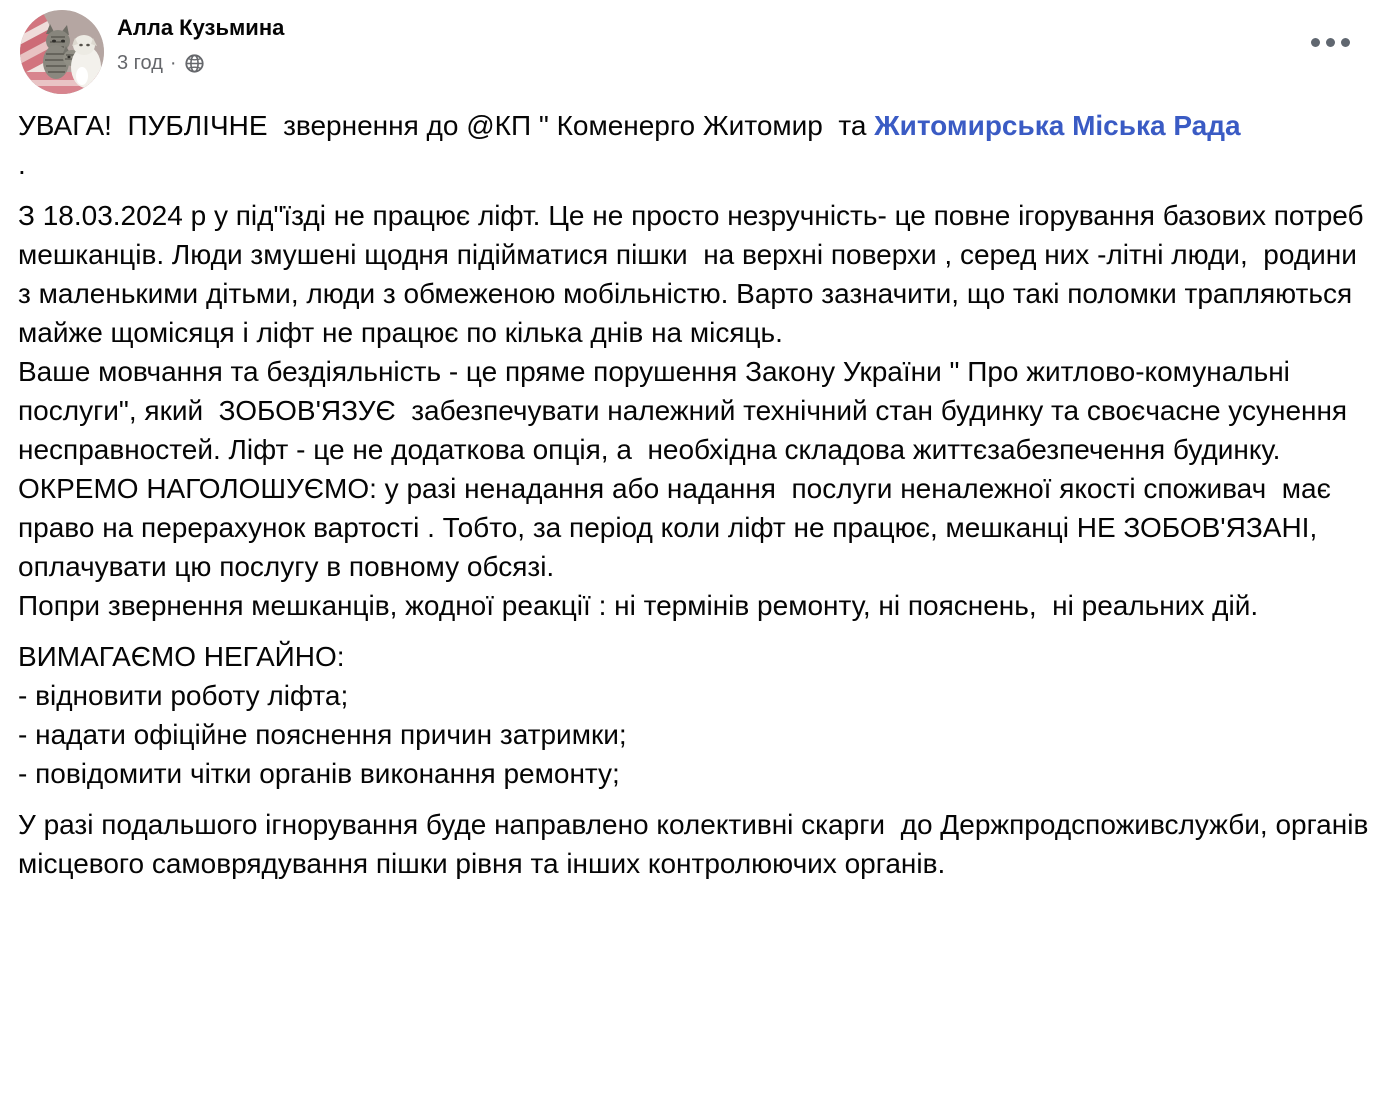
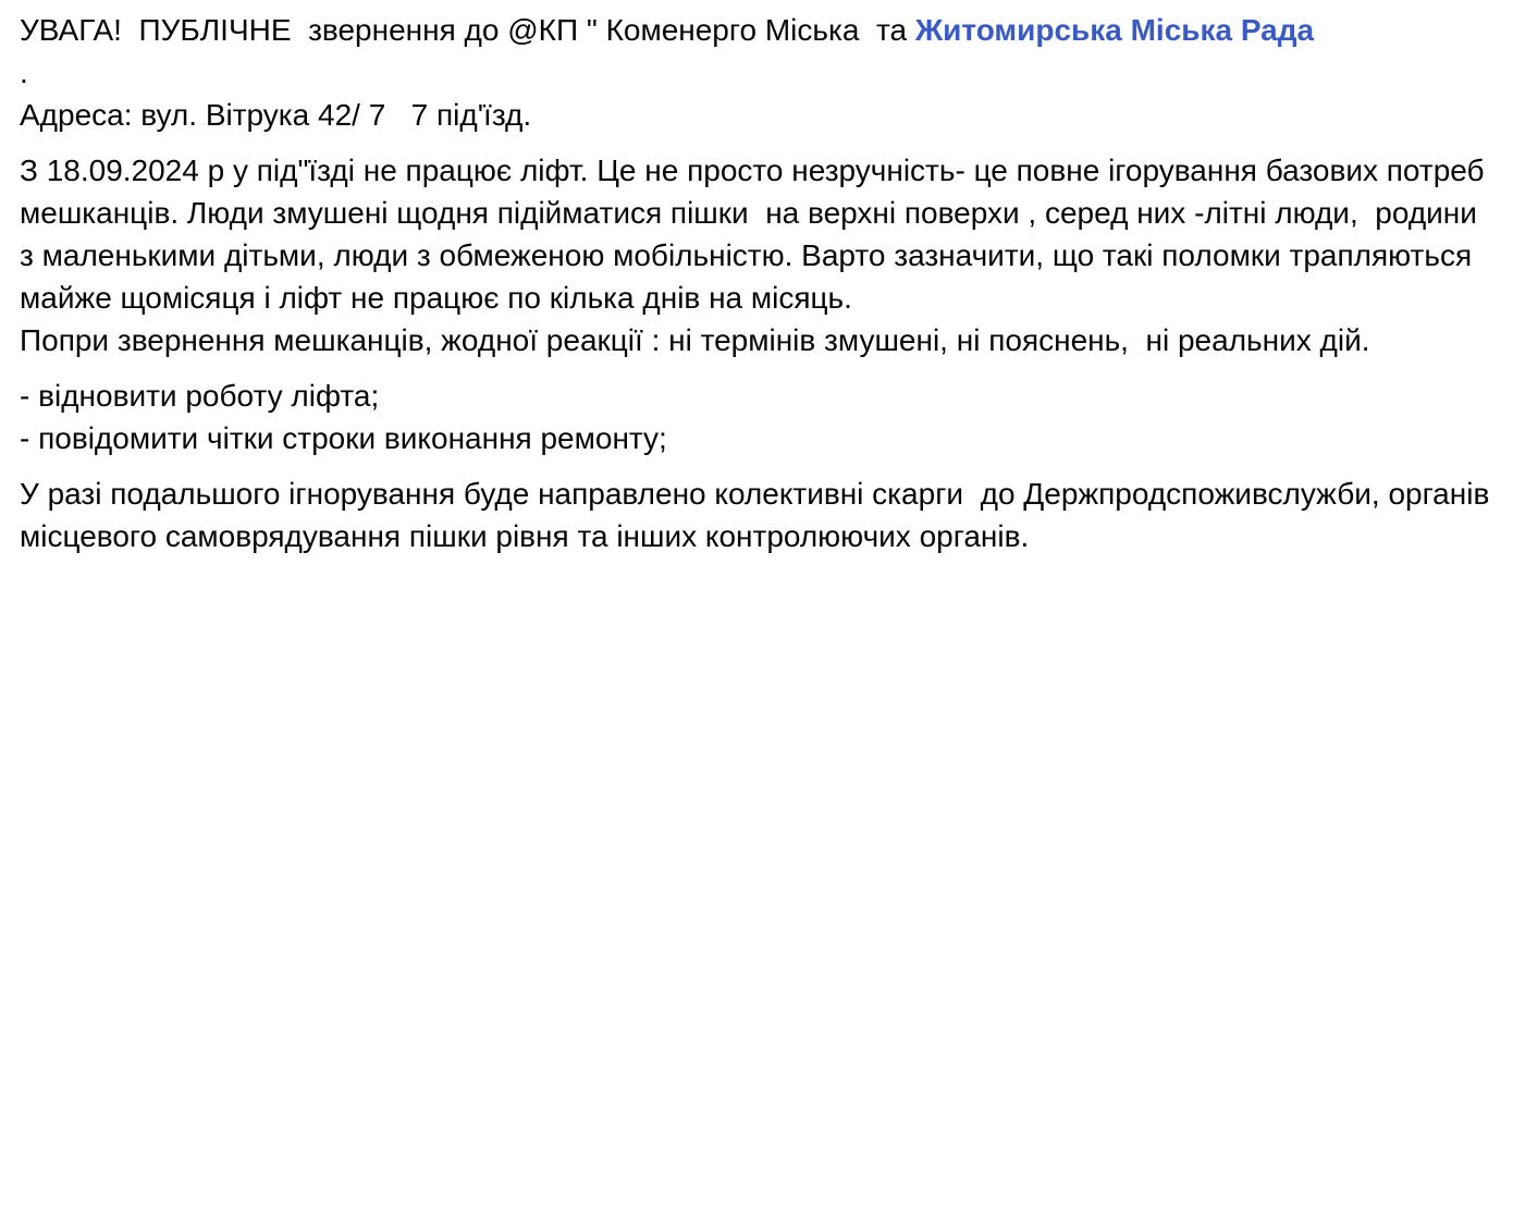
- Алла Кузьмина
- 3 год
- ·
- УВАГА! ПУБЛІЧНЕ звернення до @КП " Коменерго Житомир та Житомирська Міська Рада
+ УВАГА! ПУБЛІЧНЕ звернення до @КП " Коменерго Міська та Житомирська Міська Рада
  .
+ Адреса: вул. Вітрука 42/ 7 7 під'їзд.
- З 18.03.2024 р у під"їзді не працює ліфт. Це не просто незручність- це повне ігорування базових потреб мешканців. Люди змушені щодня підійматися пішки на верхні поверхи , серед них -літні люди, родини з маленькими дітьми, люди з обмеженою мобільністю. Варто зазначити, що такі поломки трапляються майже щомісяця і ліфт не працює по кілька днів на місяць.
+ З 18.09.2024 р у під"їзді не працює ліфт. Це не просто незручність- це повне ігорування базових потреб мешканців. Люди змушені щодня підійматися пішки на верхні поверхи , серед них -літні люди, родини з маленькими дітьми, люди з обмеженою мобільністю. Варто зазначити, що такі поломки трапляються майже щомісяця і ліфт не працює по кілька днів на місяць.
- Ваше мовчання та бездіяльність - це пряме порушення Закону України " Про житлово-комунальні послуги", який ЗОБОВ'ЯЗУЄ забезпечувати належний технічний стан будинку та своєчасне усунення несправностей. Ліфт - це не додаткова опція, а необхідна складова життєзабезпечення будинку.
- ОКРЕМО НАГОЛОШУЄМО: у разі ненадання або надання послуги неналежної якості споживач має право на перерахунок вартості . Тобто, за період коли ліфт не працює, мешканці НЕ ЗОБОВ'ЯЗАНІ, оплачувати цю послугу в повному обсязі.
- Попри звернення мешканців, жодної реакції : ні термінів ремонту, ні пояснень, ні реальних дій.
+ Попри звернення мешканців, жодної реакції : ні термінів змушені, ні пояснень, ні реальних дій.
- ВИМАГАЄМО НЕГАЙНО:
  - відновити роботу ліфта;
- - надати офіційне пояснення причин затримки;
- - повідомити чітки органів виконання ремонту;
+ - повідомити чітки строки виконання ремонту;
  У разі подальшого ігнорування буде направлено колективні скарги до Держпродспоживслужби, органів місцевого самоврядування пішки рівня та інших контролюючих органів.
